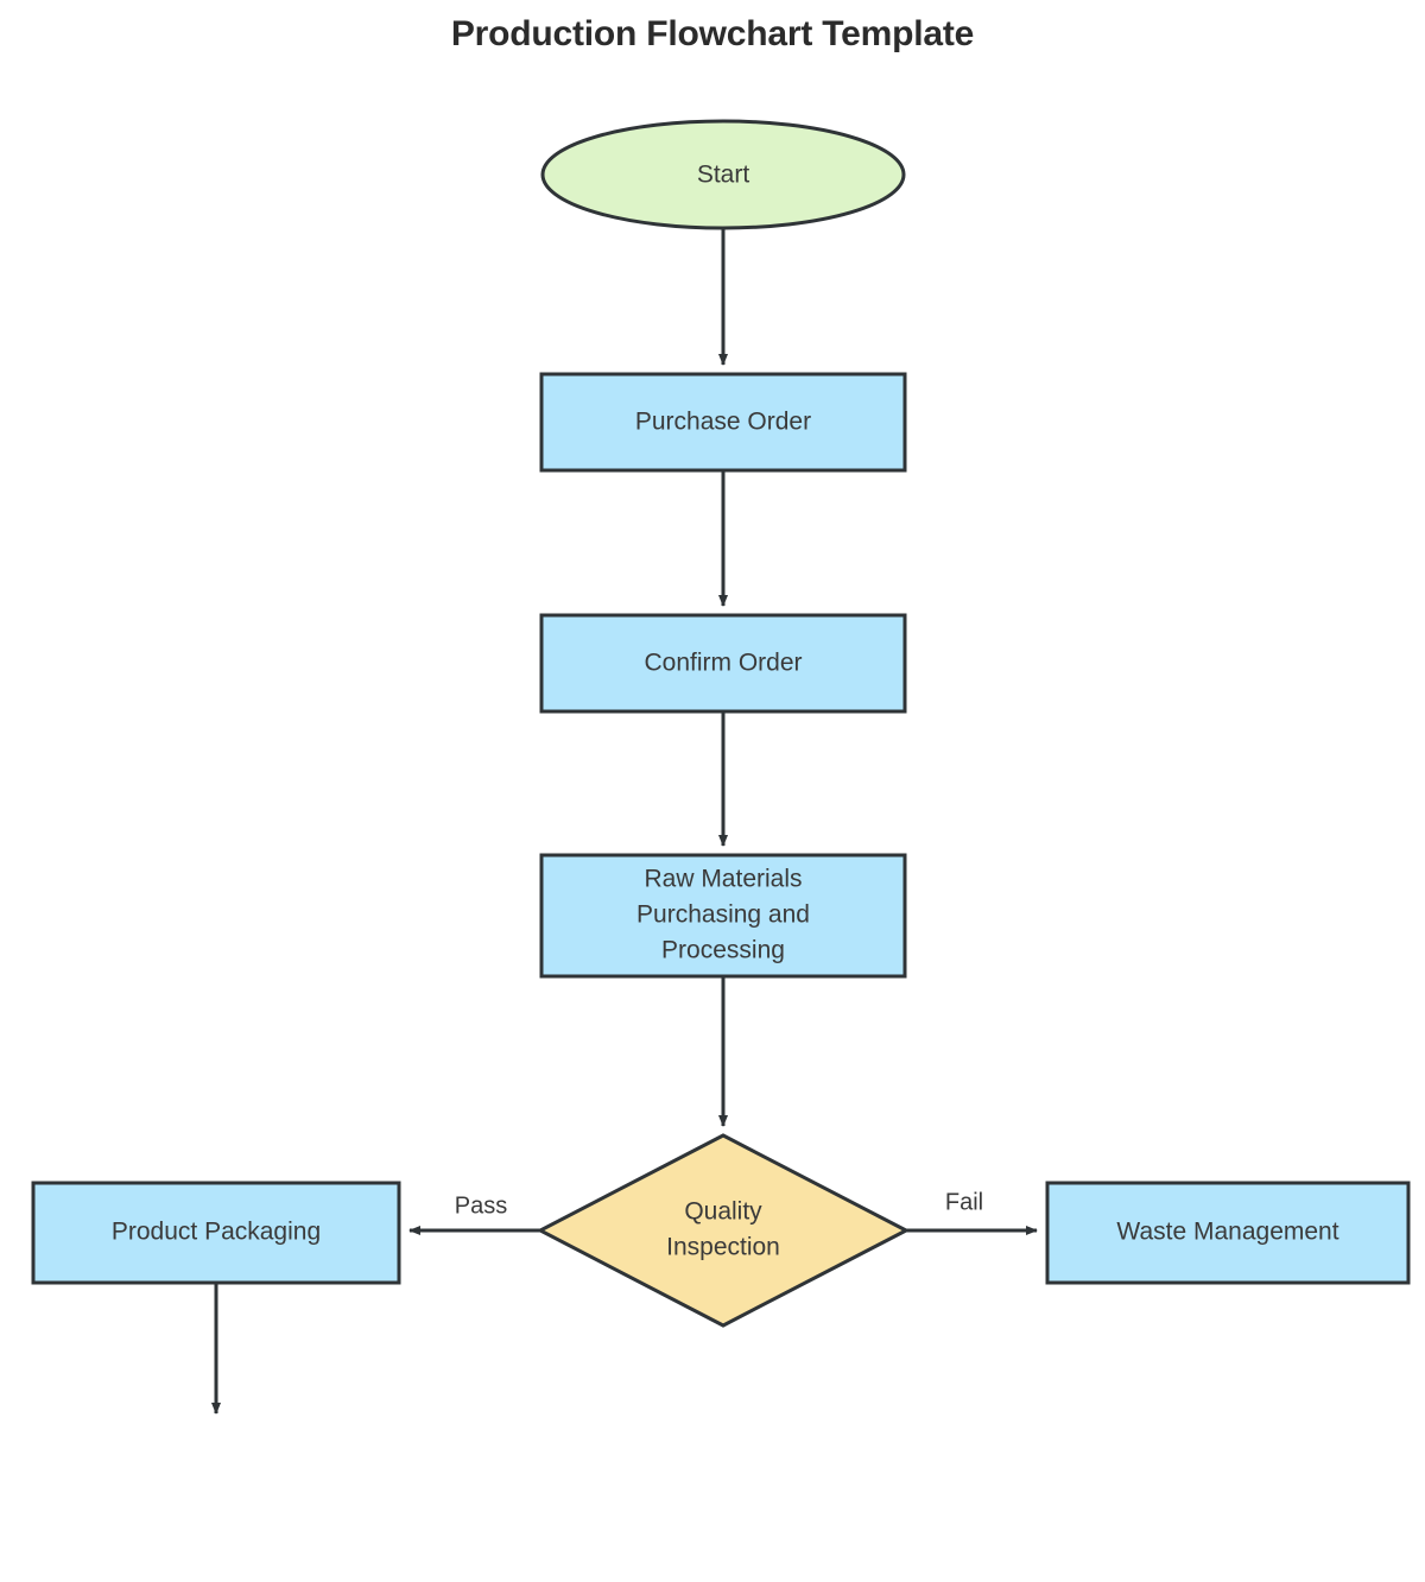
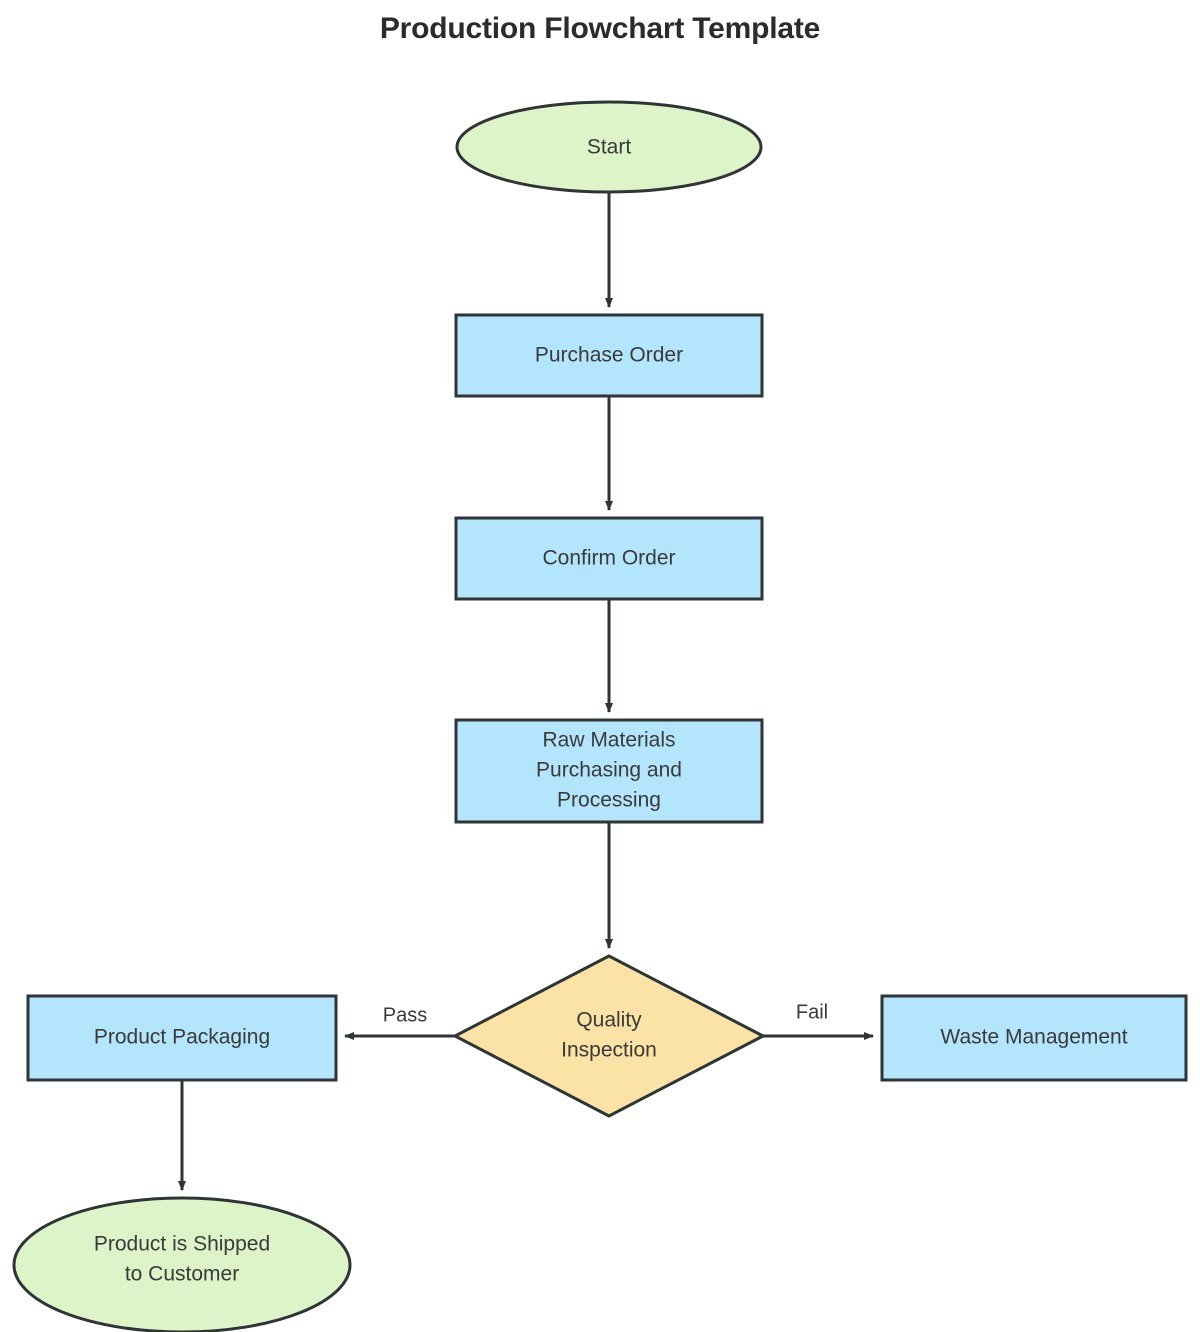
  Production Flowchart Template
  Start
  Purchase Order
  Confirm Order
  Raw Materials
  Purchasing and
  Processing
  Quality
  Inspection
  Product Packaging
  Waste Management
+ Product is Shipped
+ to Customer
  Pass
  Fail
